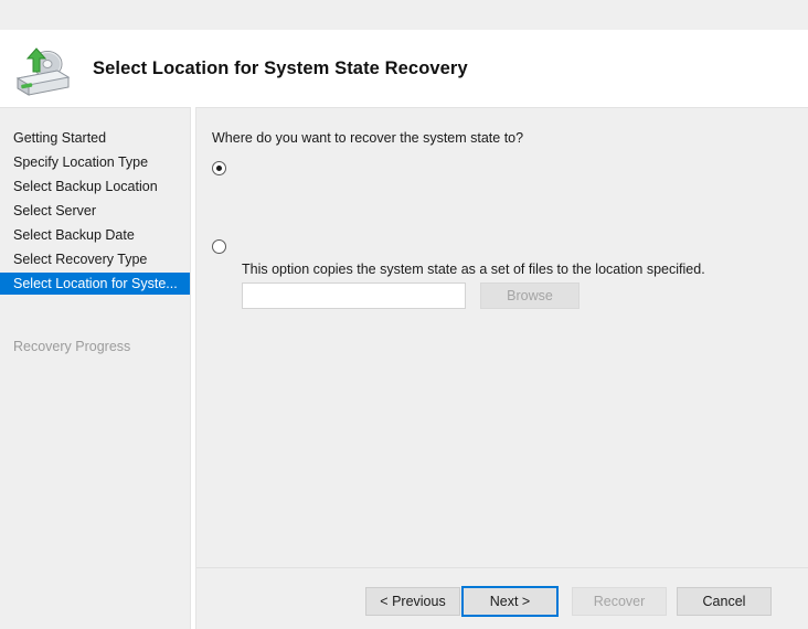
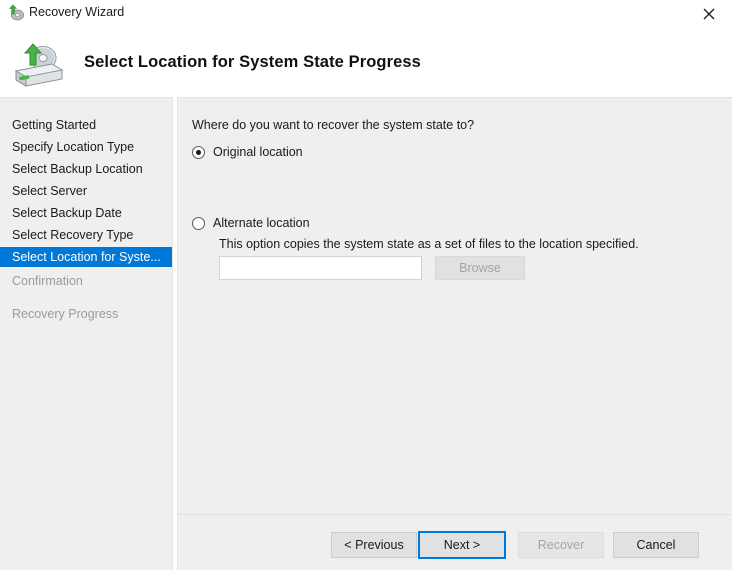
+ Recovery Wizard
- Select Location for System State Recovery
+ Select Location for System State Progress
  Getting Started
  Specify Location Type
  Select Backup Location
  Select Server
  Select Backup Date
  Select Recovery Type
  Select Location for Syste...
+ Confirmation
  Recovery Progress
  Where do you want to recover the system state to?
+ Original location
+ Alternate location
  This option copies the system state as a set of files to the location specified.
  Browse
  < Previous
  Next >
  Recover
  Cancel
